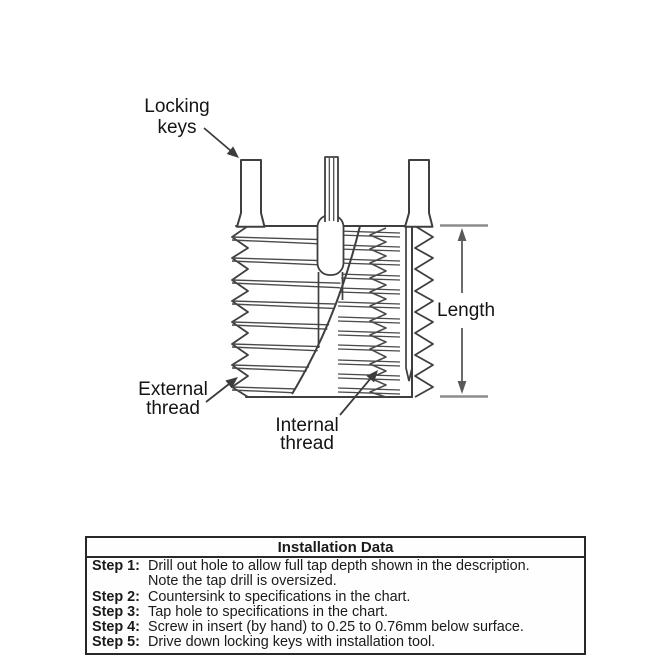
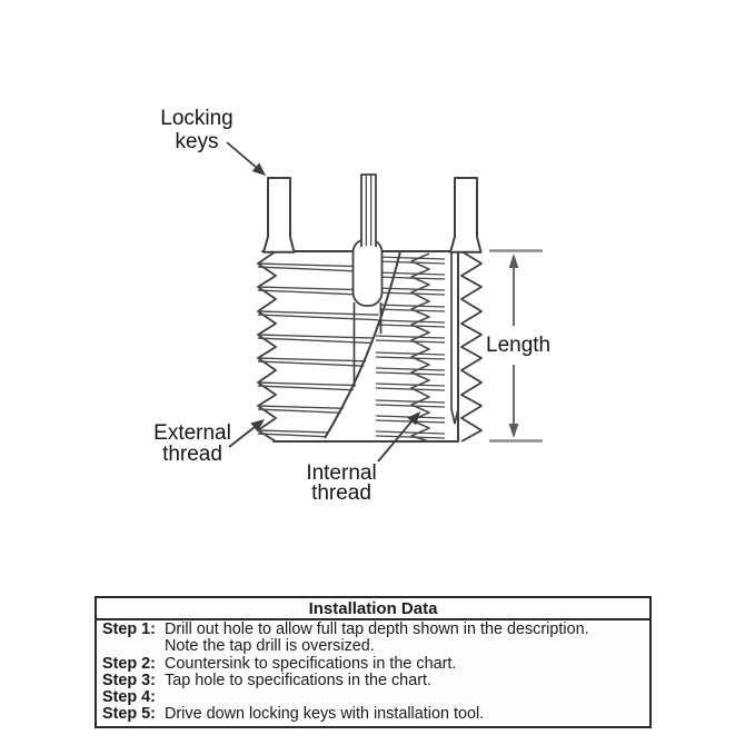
  Locking
  keys
  Length
  External
  thread
  Internal
  thread
  Installation Data
  Step 1:
  Drill out hole to allow full tap depth shown in the description.
  Note the tap drill is oversized.
  Step 2:
  Countersink to specifications in the chart.
  Step 3:
  Tap hole to specifications in the chart.
  Step 4:
- Screw in insert (by hand) to 0.25 to 0.76mm below surface.
  Step 5:
  Drive down locking keys with installation tool.
